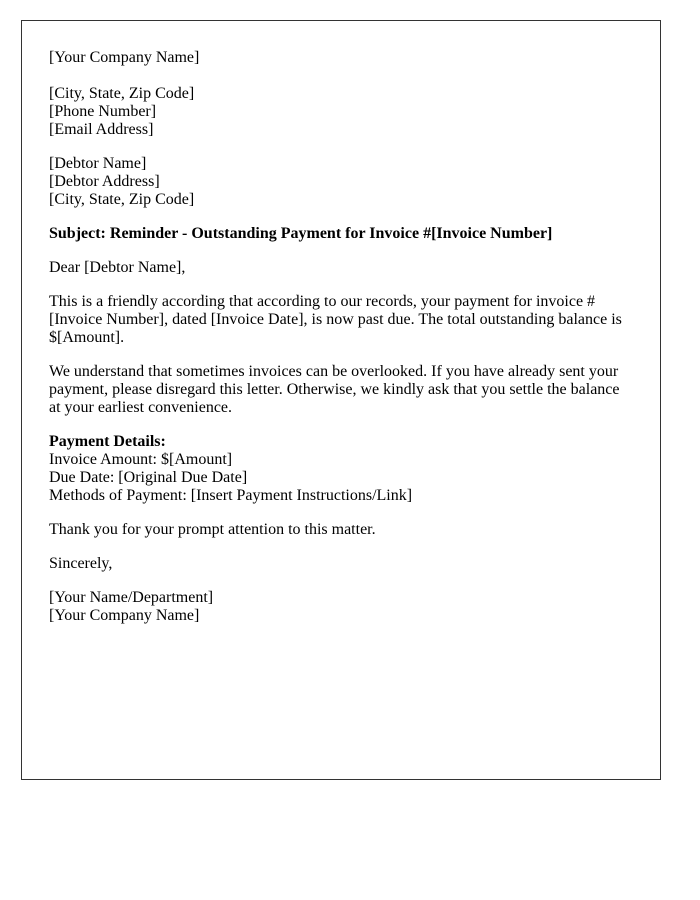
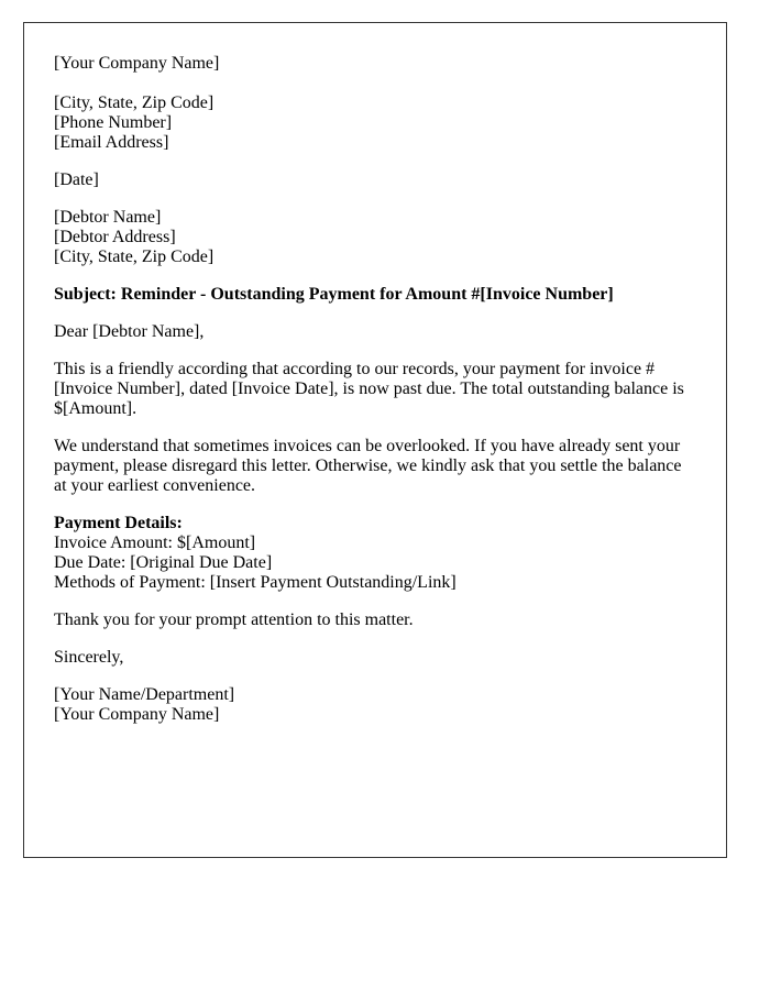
  [Your Company Name]
  [City, State, Zip Code]
  [Phone Number]
  [Email Address]
+ [Date]
  [Debtor Name]
  [Debtor Address]
  [City, State, Zip Code]
- Subject: Reminder - Outstanding Payment for Invoice #[Invoice Number]
+ Subject: Reminder - Outstanding Payment for Amount #[Invoice Number]
  Dear [Debtor Name],
  This is a friendly according that according to our records, your payment for invoice # [Invoice Number], dated [Invoice Date], is now past due. The total outstanding balance is $[Amount].
  We understand that sometimes invoices can be overlooked. If you have already sent your payment, please disregard this letter. Otherwise, we kindly ask that you settle the balance at your earliest convenience.
  Payment Details:
  Invoice Amount: $[Amount]
  Due Date: [Original Due Date]
- Methods of Payment: [Insert Payment Instructions/Link]
+ Methods of Payment: [Insert Payment Outstanding/Link]
  Thank you for your prompt attention to this matter.
  Sincerely,
  [Your Name/Department]
  [Your Company Name]
